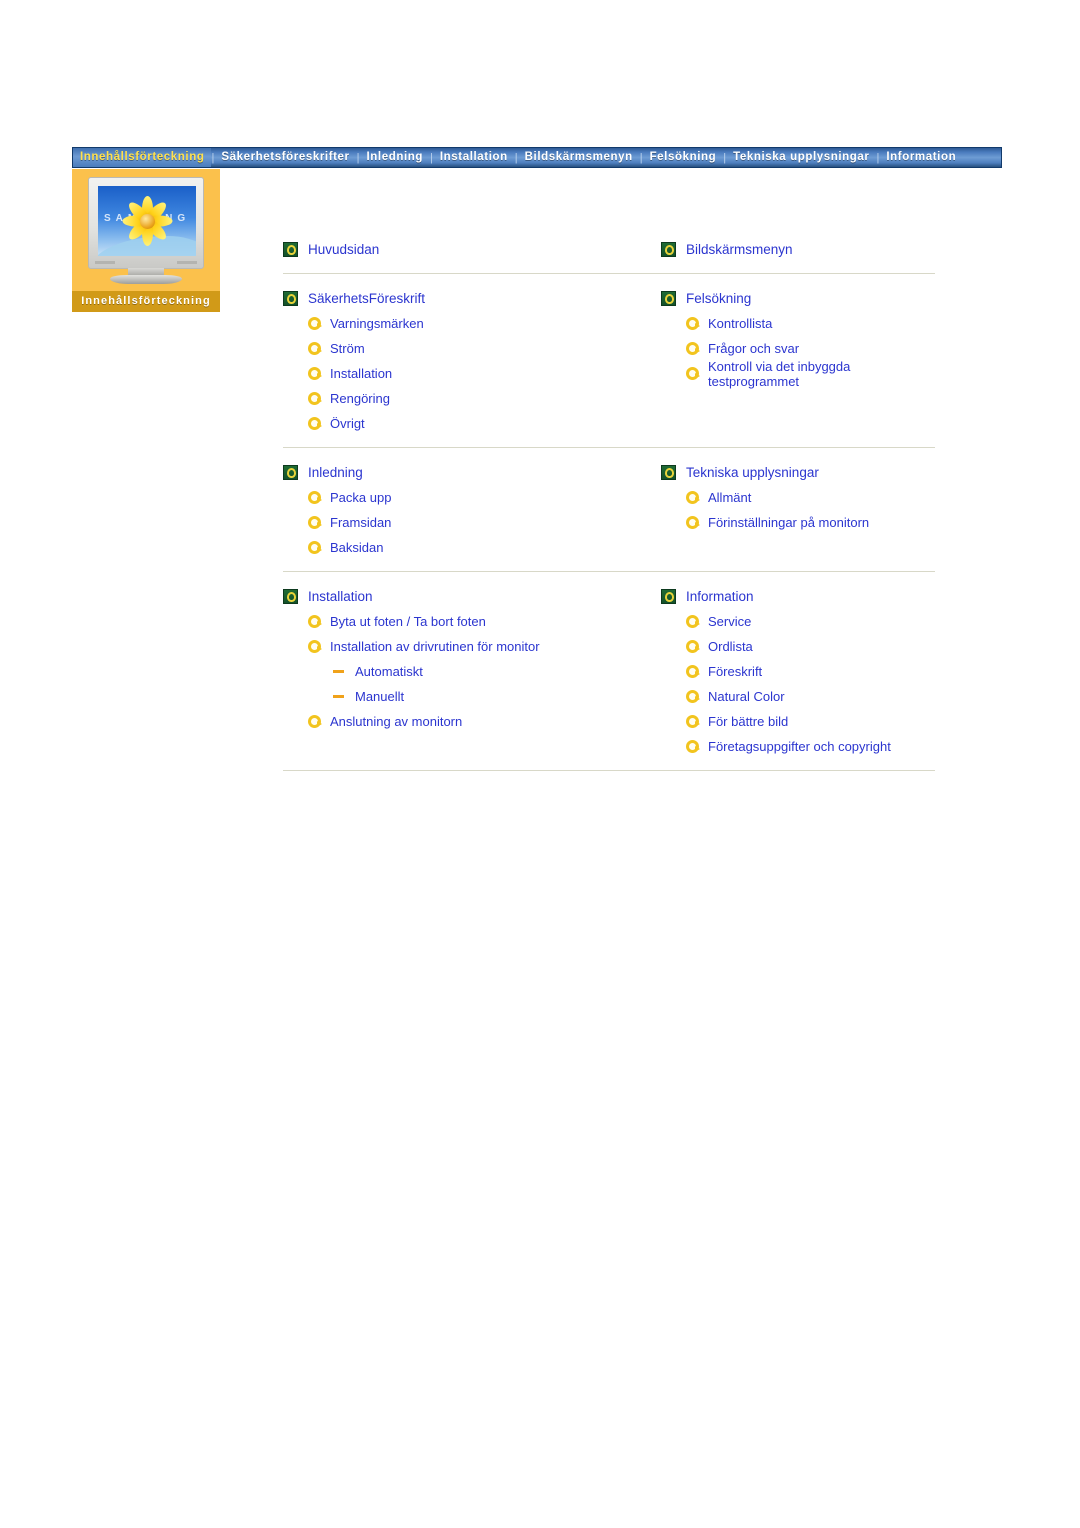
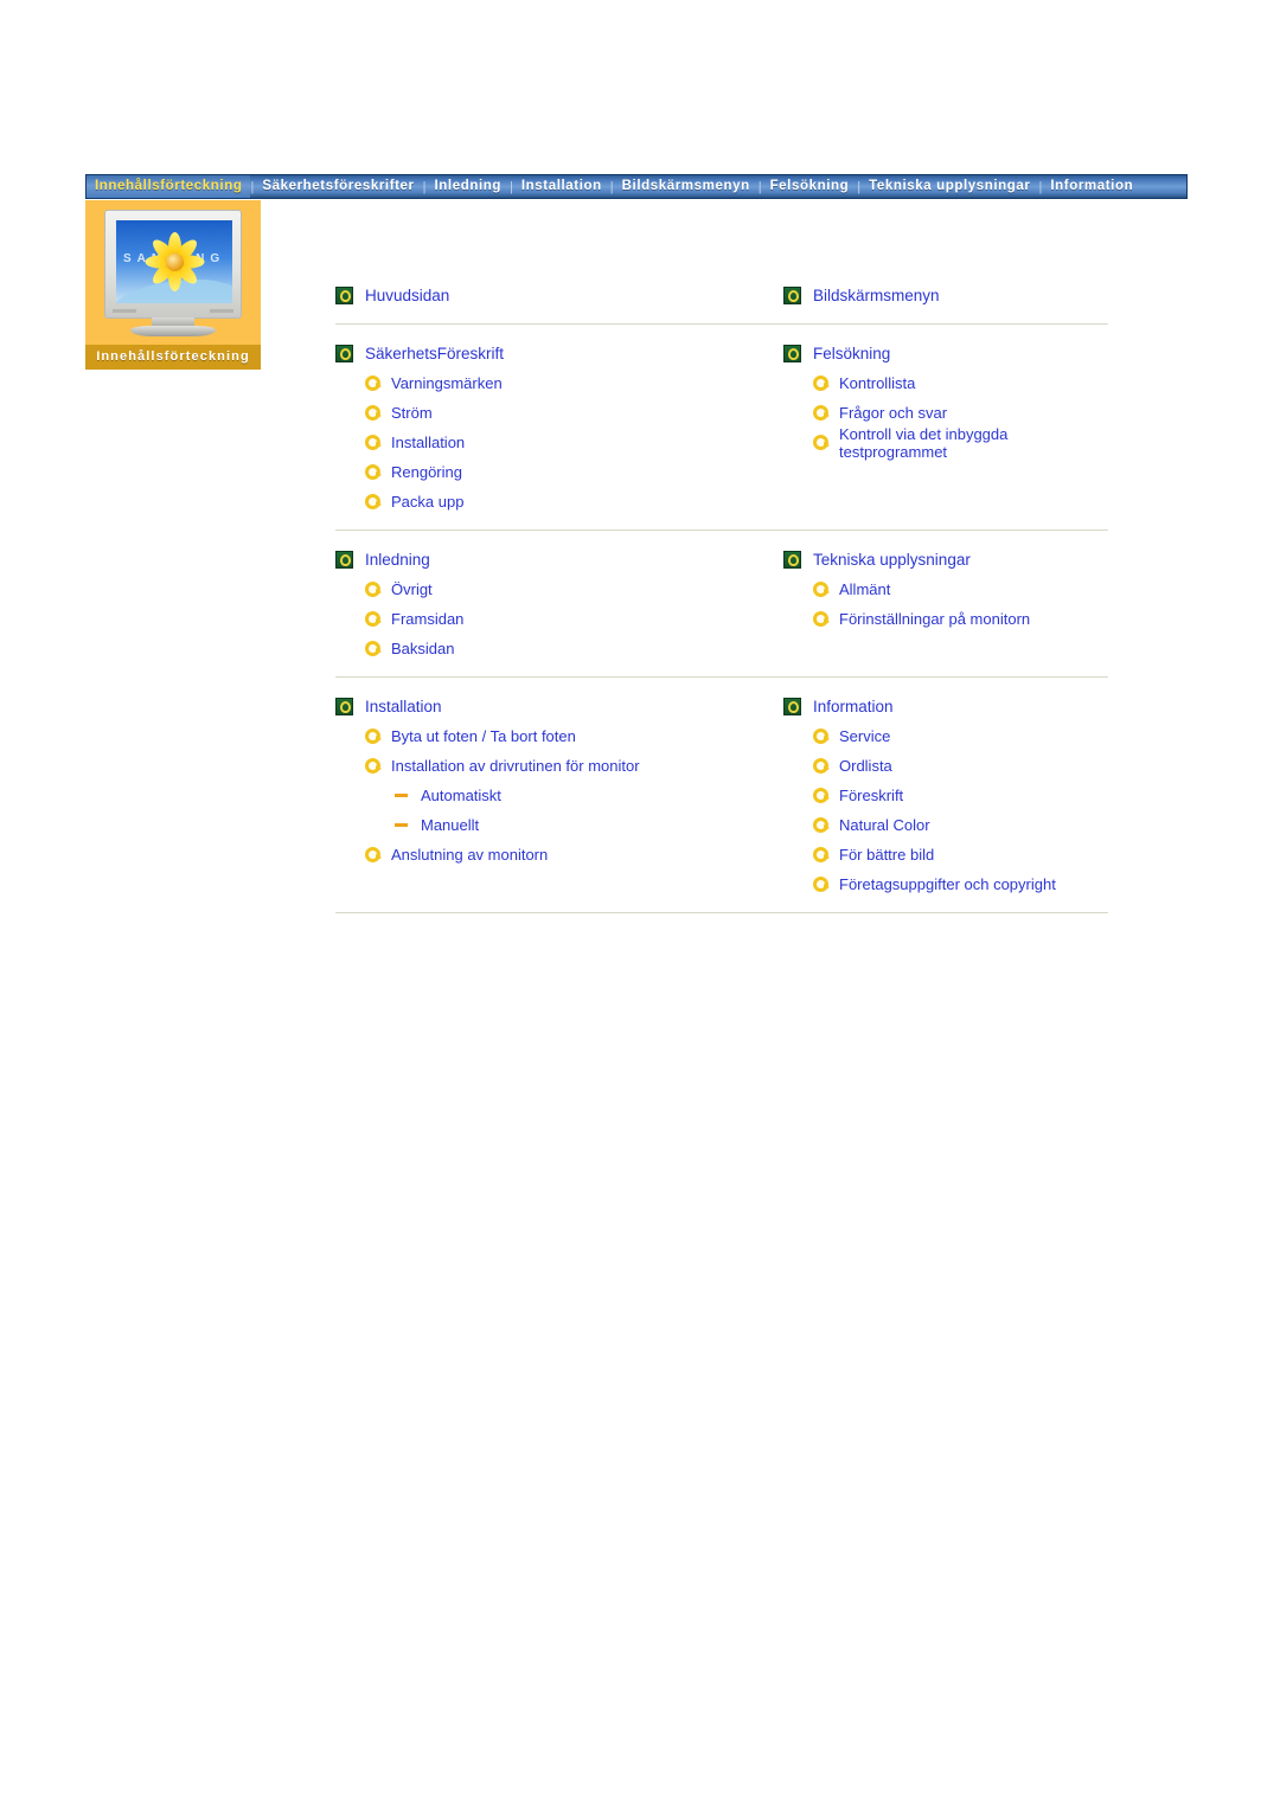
  Innehållsförteckning
  |
  Säkerhetsföreskrifter
  |
  Inledning
  |
  Installation
  |
  Bildskärmsmenyn
  |
  Felsökning
  |
  Tekniska upplysningar
  |
  Information
  Innehållsförteckning
  Huvudsidan
  Bildskärmsmenyn
  SäkerhetsFöreskrift
  Varningsmärken
  Ström
  Installation
  Rengöring
- Övrigt
+ Packa upp
  Felsökning
  Kontrollista
  Frågor och svar
  Kontroll via det inbyggda testprogrammet
  Inledning
- Packa upp
+ Övrigt
  Framsidan
  Baksidan
  Tekniska upplysningar
  Allmänt
  Förinställningar på monitorn
  Installation
  Byta ut foten / Ta bort foten
  Installation av drivrutinen för monitor
  Automatiskt
  Manuellt
  Anslutning av monitorn
  Information
  Service
  Ordlista
  Föreskrift
  Natural Color
  För bättre bild
  Företagsuppgifter och copyright
